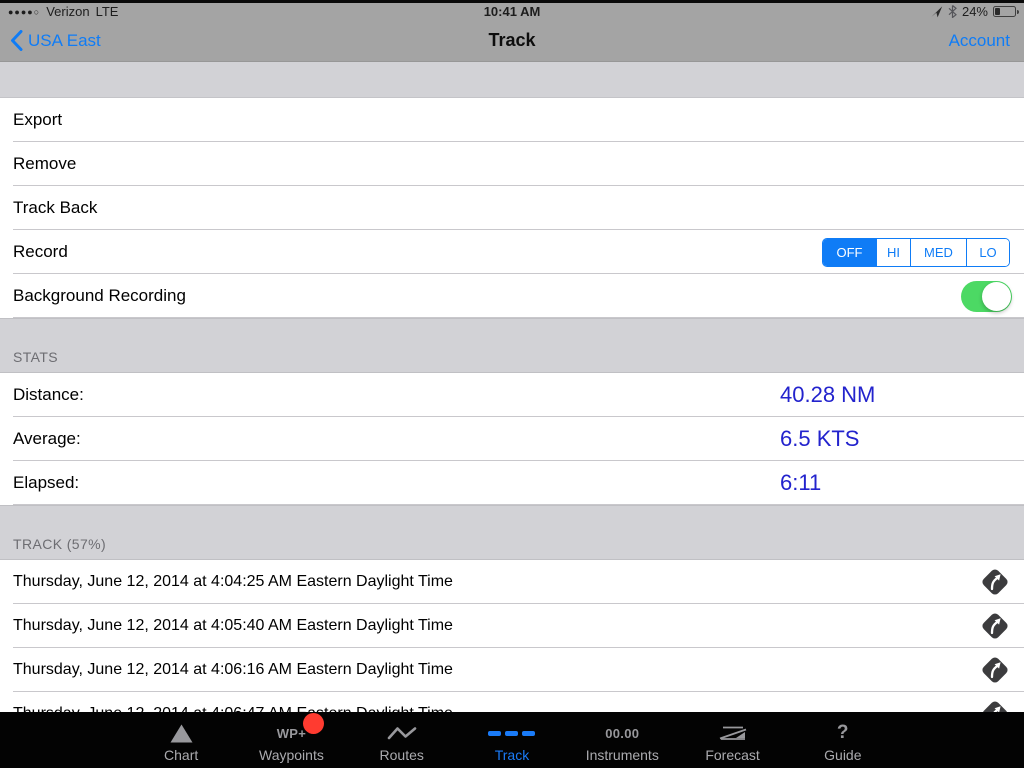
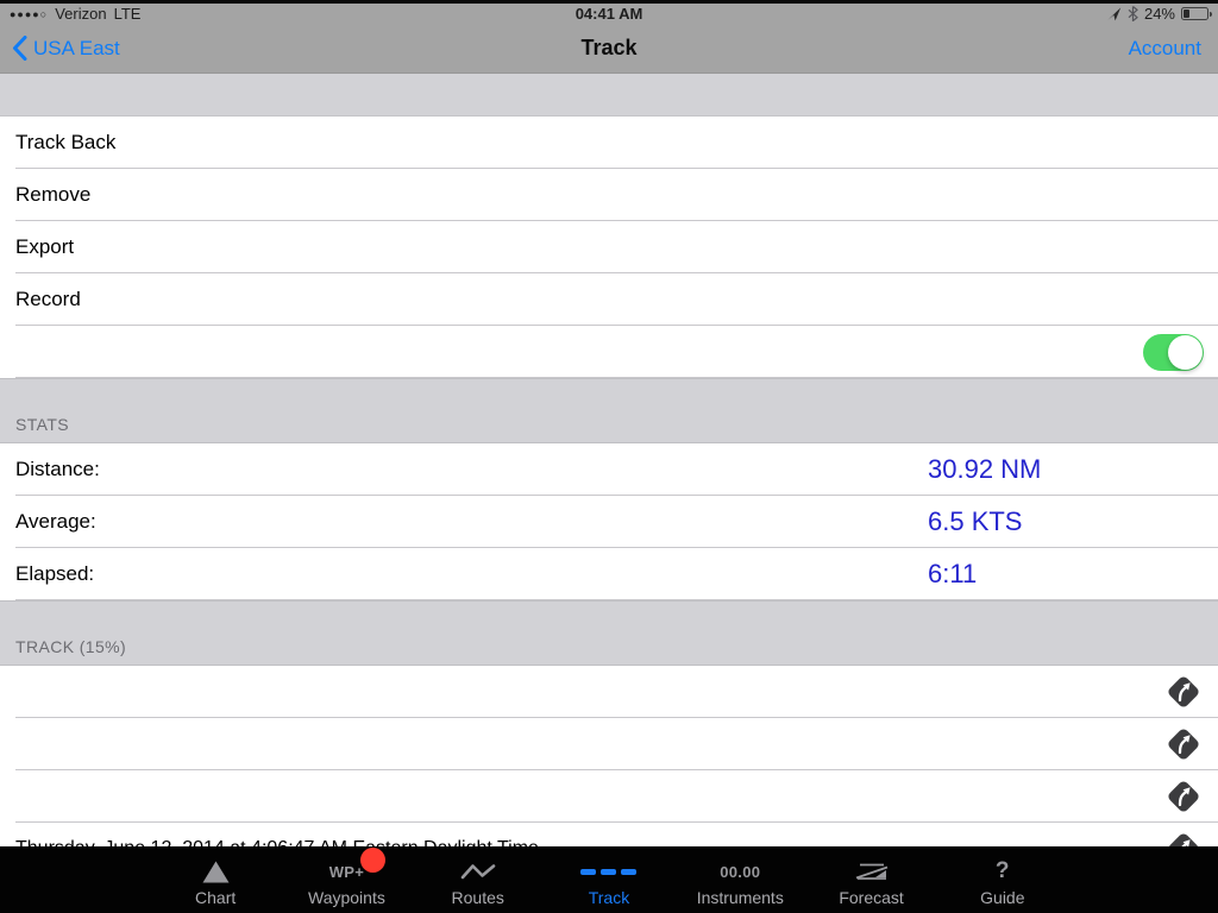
  ●●●●○
  Verizon
  LTE
- 10:41 AM
+ 04:41 AM
  24%
  Track
  USA East
  Account
- Export
+ Track Back
  Remove
- Track Back
+ Export
  Record
- OFF
- HI
- MED
- LO
- Background Recording
  STATS
  Distance:
- 40.28 NM
+ 30.92 NM
  Average:
  6.5 KTS
  Elapsed:
  6:11
- TRACK (57%)
+ TRACK (15%)
- Thursday, June 12, 2014 at 4:04:25 AM Eastern Daylight Time
- Thursday, June 12, 2014 at 4:05:40 AM Eastern Daylight Time
- Thursday, June 12, 2014 at 4:06:16 AM Eastern Daylight Time
  Chart
  WP+
  Waypoints
  Routes
  Track
  00.00
  Instruments
  Forecast
  ?
  Guide
